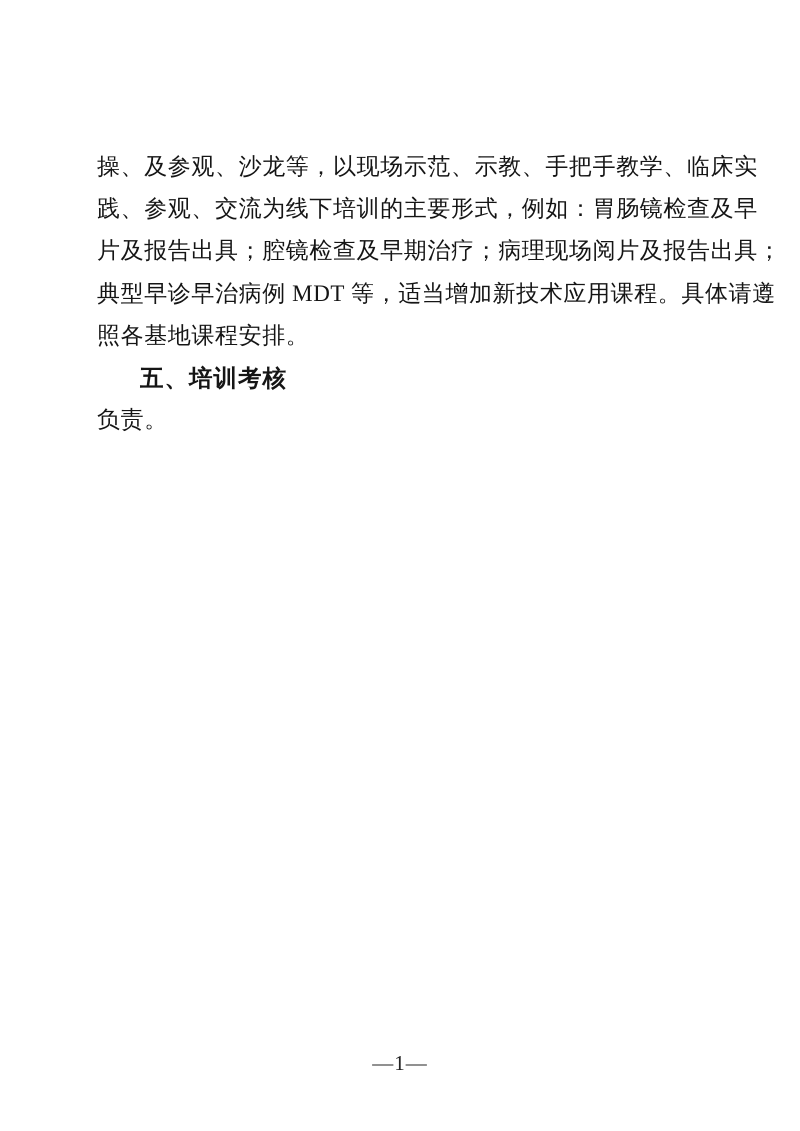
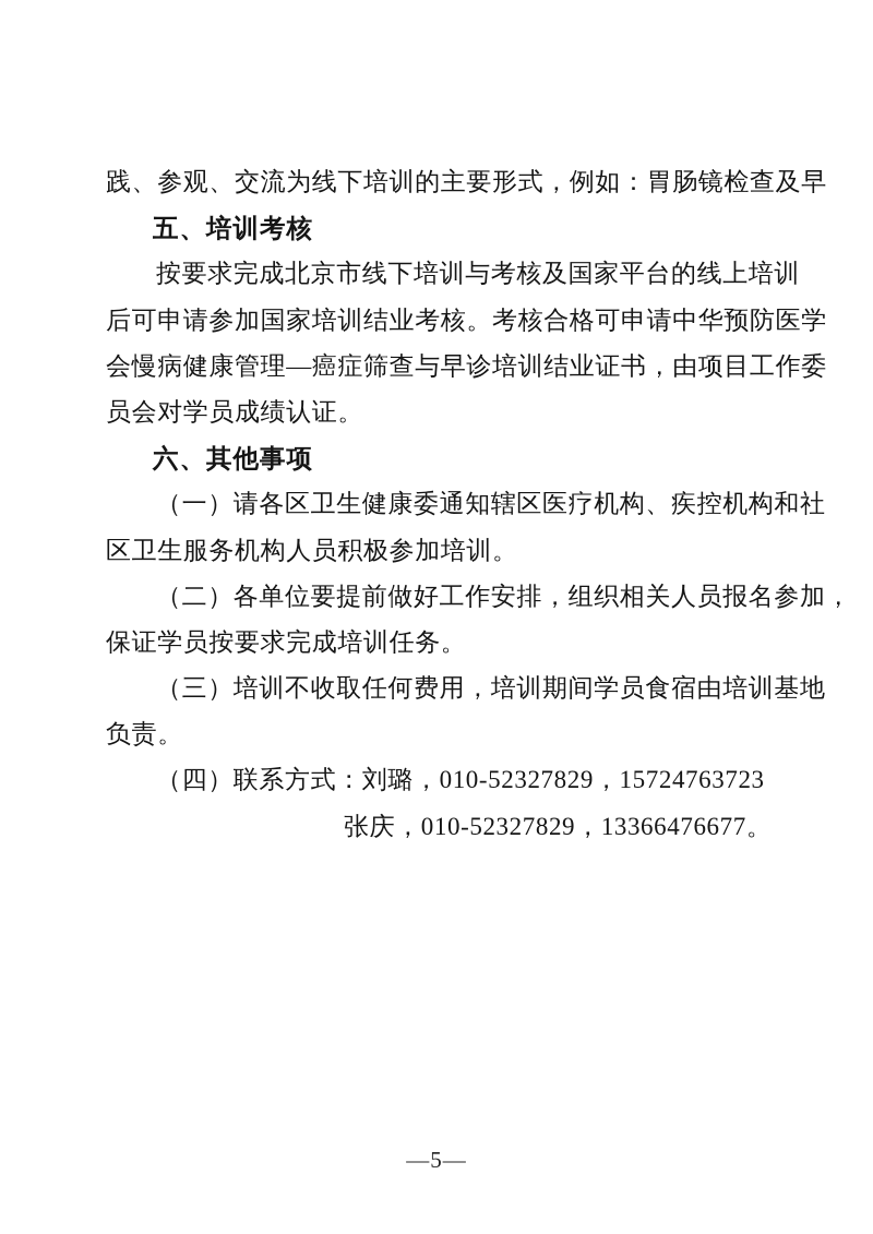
- 操、及参观、沙龙等，以现场示范、示教、手把手教学、临床实
  践、参观、交流为线下培训的主要形式，例如：胃肠镜检查及早
- 片及报告出具；腔镜检查及早期治疗；病理现场阅片及报告出具；
- 典型早诊早治病例 MDT 等，适当增加新技术应用课程。具体请遵
- 照各基地课程安排。
  五、培训考核
+ 按要求完成北京市线下培训与考核及国家平台的线上培训
+ 后可申请参加国家培训结业考核。考核合格可申请中华预防医学
+ 会慢病健康管理—癌症筛查与早诊培训结业证书，由项目工作委
+ 员会对学员成绩认证。
+ 六、其他事项
+ （一）请各区卫生健康委通知辖区医疗机构、疾控机构和社
+ 区卫生服务机构人员积极参加培训。
+ （二）各单位要提前做好工作安排，组织相关人员报名参加，
+ 保证学员按要求完成培训任务。
+ （三）培训不收取任何费用，培训期间学员食宿由培训基地
  负责。
+ （四）联系方式：刘璐，010-52327829，15724763723
+ 张庆，010-52327829，13366476677。
- —1—
+ —5—
